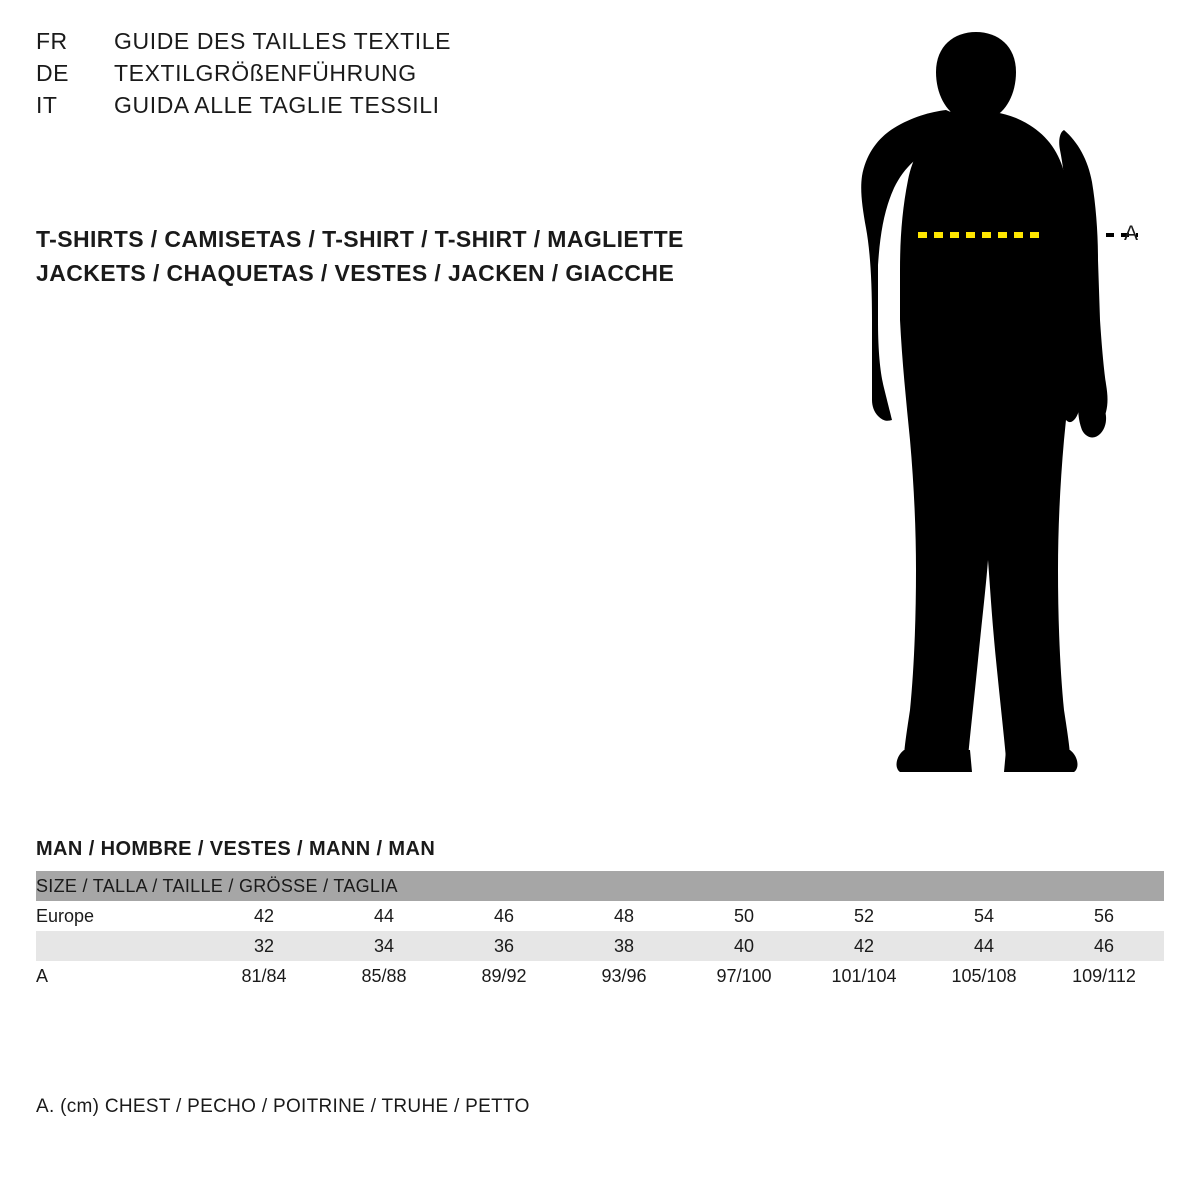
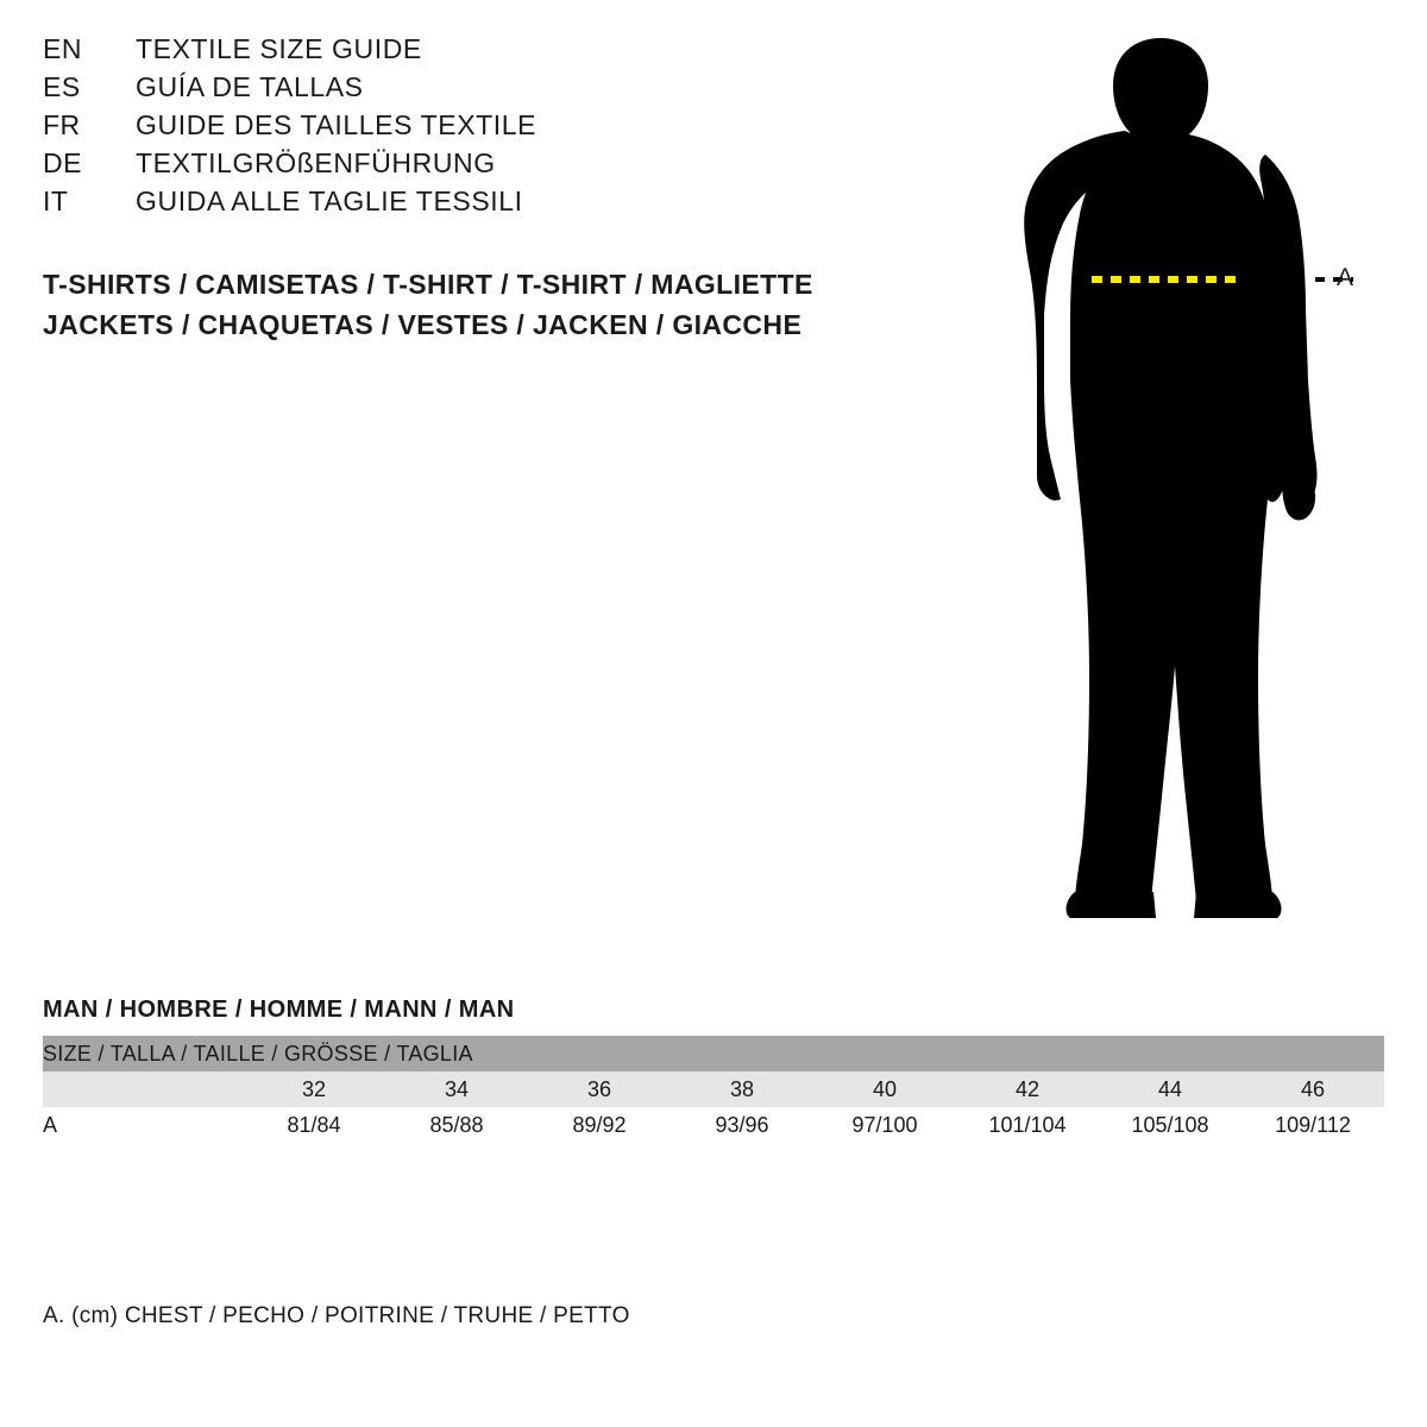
+ EN
+ TEXTILE SIZE GUIDE
+ ES
+ GUÍA DE TALLAS
  FR
  GUIDE DES TAILLES TEXTILE
  DE
  TEXTILGRÖßENFÜHRUNG
  IT
  GUIDA ALLE TAGLIE TESSILI
  T-SHIRTS / CAMISETAS / T-SHIRT / T-SHIRT / MAGLIETTE
  JACKETS / CHAQUETAS / VESTES / JACKEN / GIACCHE
  A
- MAN / HOMBRE / VESTES / MANN / MAN
+ MAN / HOMBRE / HOMME / MANN / MAN
  SIZE / TALLA / TAILLE / GRÖSSE / TAGLIA
- Europe	42	44	46	48	50	52	54	56
  	32	34	36	38	40	42	44	46
  A	81/84	85/88	89/92	93/96	97/100	101/104	105/108	109/112
  A. (cm) CHEST / PECHO / POITRINE / TRUHE / PETTO
